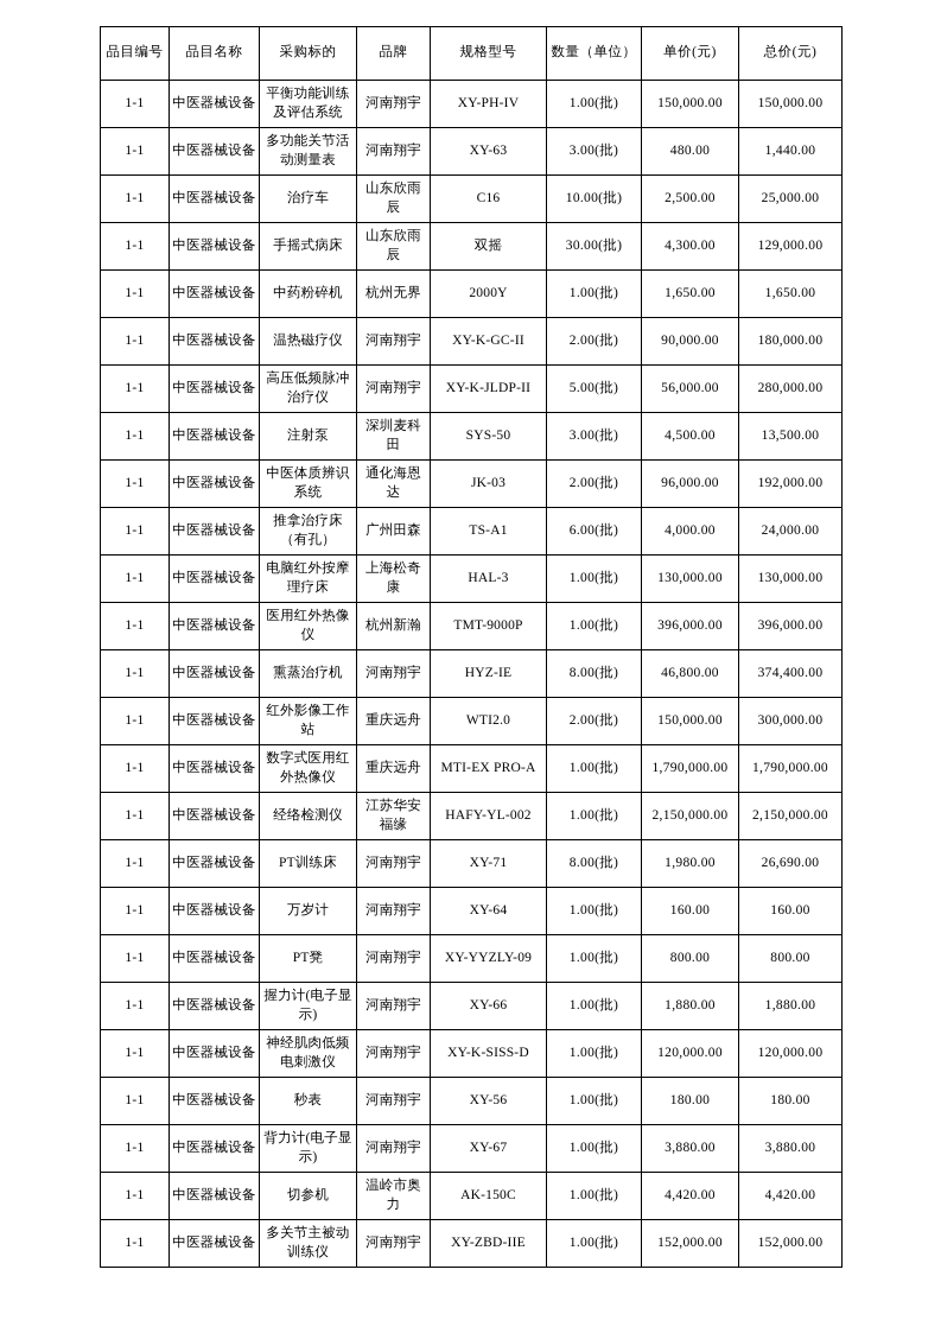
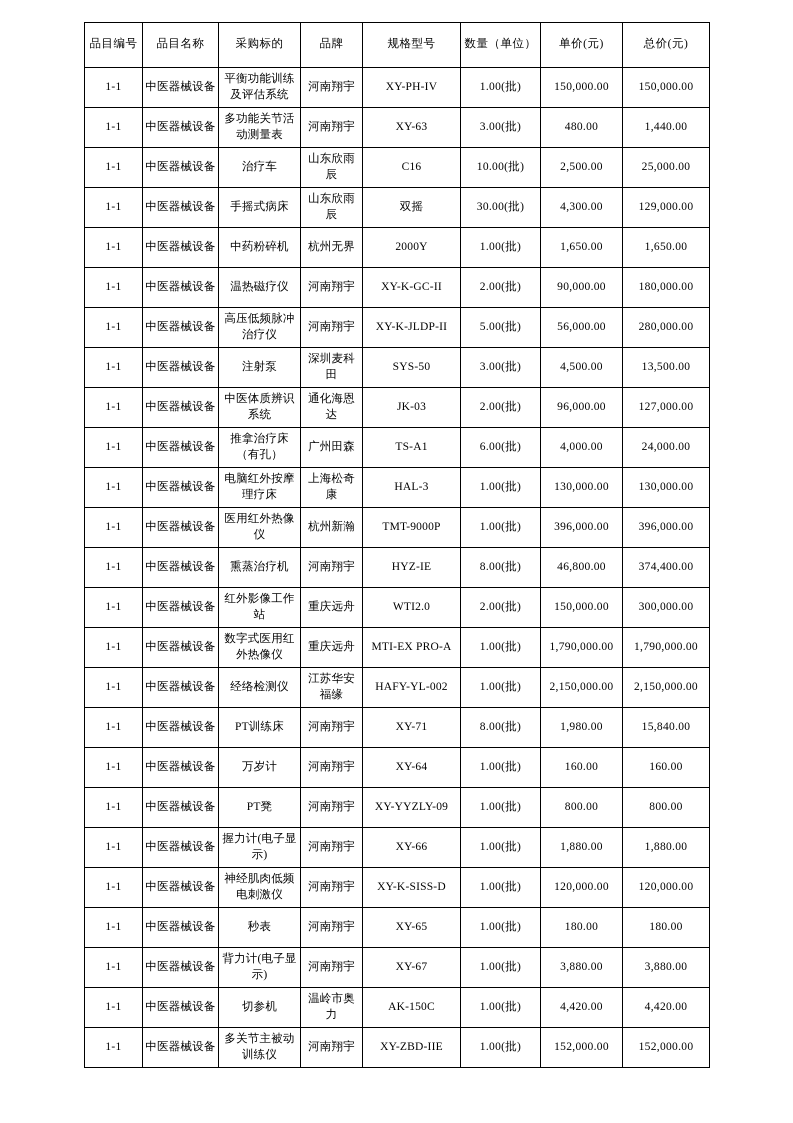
  品目编号	品目名称	采购标的	品牌	规格型号	数量（单位）	单价(元)	总价(元)
  1-1	中医器械设备	平衡功能训练及评估系统	河南翔宇	XY-PH-IV	1.00(批)	150,000.00	150,000.00
  1-1	中医器械设备	多功能关节活动测量表	河南翔宇	XY-63	3.00(批)	480.00	1,440.00
  1-1	中医器械设备	治疗车	山东欣雨辰	C16	10.00(批)	2,500.00	25,000.00
  1-1	中医器械设备	手摇式病床	山东欣雨辰	双摇	30.00(批)	4,300.00	129,000.00
  1-1	中医器械设备	中药粉碎机	杭州无界	2000Y	1.00(批)	1,650.00	1,650.00
  1-1	中医器械设备	温热磁疗仪	河南翔宇	XY-K-GC-II	2.00(批)	90,000.00	180,000.00
  1-1	中医器械设备	高压低频脉冲治疗仪	河南翔宇	XY-K-JLDP-II	5.00(批)	56,000.00	280,000.00
  1-1	中医器械设备	注射泵	深圳麦科田	SYS-50	3.00(批)	4,500.00	13,500.00
- 1-1	中医器械设备	中医体质辨识系统	通化海恩达	JK-03	2.00(批)	96,000.00	192,000.00
+ 1-1	中医器械设备	中医体质辨识系统	通化海恩达	JK-03	2.00(批)	96,000.00	127,000.00
  1-1	中医器械设备	推拿治疗床（有孔）	广州田森	TS-A1	6.00(批)	4,000.00	24,000.00
  1-1	中医器械设备	电脑红外按摩理疗床	上海松奇康	HAL-3	1.00(批)	130,000.00	130,000.00
  1-1	中医器械设备	医用红外热像仪	杭州新瀚	TMT-9000P	1.00(批)	396,000.00	396,000.00
  1-1	中医器械设备	熏蒸治疗机	河南翔宇	HYZ-IE	8.00(批)	46,800.00	374,400.00
  1-1	中医器械设备	红外影像工作站	重庆远舟	WTI2.0	2.00(批)	150,000.00	300,000.00
  1-1	中医器械设备	数字式医用红外热像仪	重庆远舟	MTI-EX PRO-A	1.00(批)	1,790,000.00	1,790,000.00
  1-1	中医器械设备	经络检测仪	江苏华安福缘	HAFY-YL-002	1.00(批)	2,150,000.00	2,150,000.00
- 1-1	中医器械设备	PT训练床	河南翔宇	XY-71	8.00(批)	1,980.00	26,690.00
+ 1-1	中医器械设备	PT训练床	河南翔宇	XY-71	8.00(批)	1,980.00	15,840.00
  1-1	中医器械设备	万岁计	河南翔宇	XY-64	1.00(批)	160.00	160.00
  1-1	中医器械设备	PT凳	河南翔宇	XY-YYZLY-09	1.00(批)	800.00	800.00
  1-1	中医器械设备	握力计(电子显示)	河南翔宇	XY-66	1.00(批)	1,880.00	1,880.00
  1-1	中医器械设备	神经肌肉低频电刺激仪	河南翔宇	XY-K-SISS-D	1.00(批)	120,000.00	120,000.00
- 1-1	中医器械设备	秒表	河南翔宇	XY-56	1.00(批)	180.00	180.00
+ 1-1	中医器械设备	秒表	河南翔宇	XY-65	1.00(批)	180.00	180.00
  1-1	中医器械设备	背力计(电子显示)	河南翔宇	XY-67	1.00(批)	3,880.00	3,880.00
  1-1	中医器械设备	切参机	温岭市奥力	AK-150C	1.00(批)	4,420.00	4,420.00
  1-1	中医器械设备	多关节主被动训练仪	河南翔宇	XY-ZBD-IIE	1.00(批)	152,000.00	152,000.00
